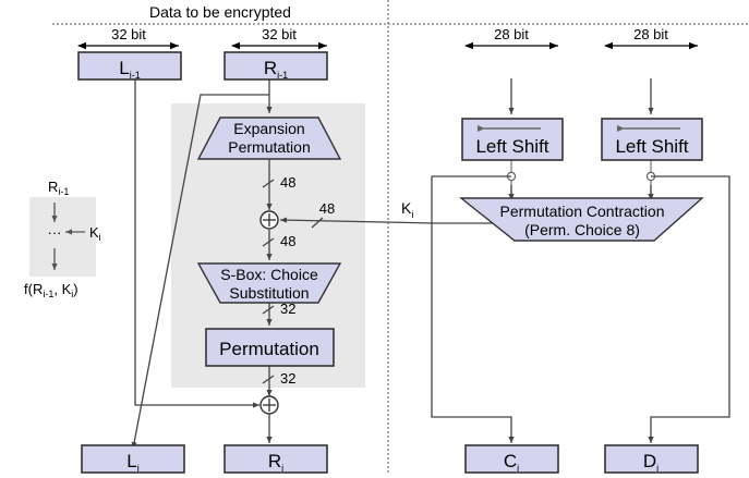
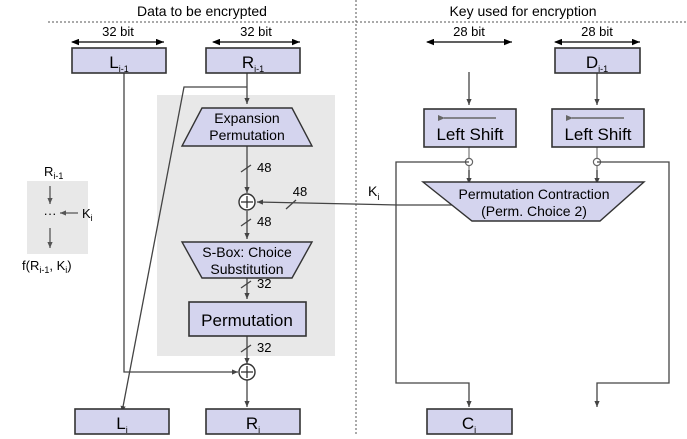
  Data to be encrypted
+ Key used for encryption
  32 bit
  32 bit
  28 bit
  28 bit
  48
  48
  Ki
  48
  32
  32
  Li-1
  Ri-1
+ Di-1
  Expansion
  Permutation
  S-Box: Choice
  Substitution
  Permutation
  Left Shift
  Left Shift
  Permutation Contraction
- (Perm. Choice 8)
+ (Perm. Choice 2)
  Li
  Ri
  Ci
- Di
  Ri-1
  ···
  Ki
  f(Ri-1, Ki)
